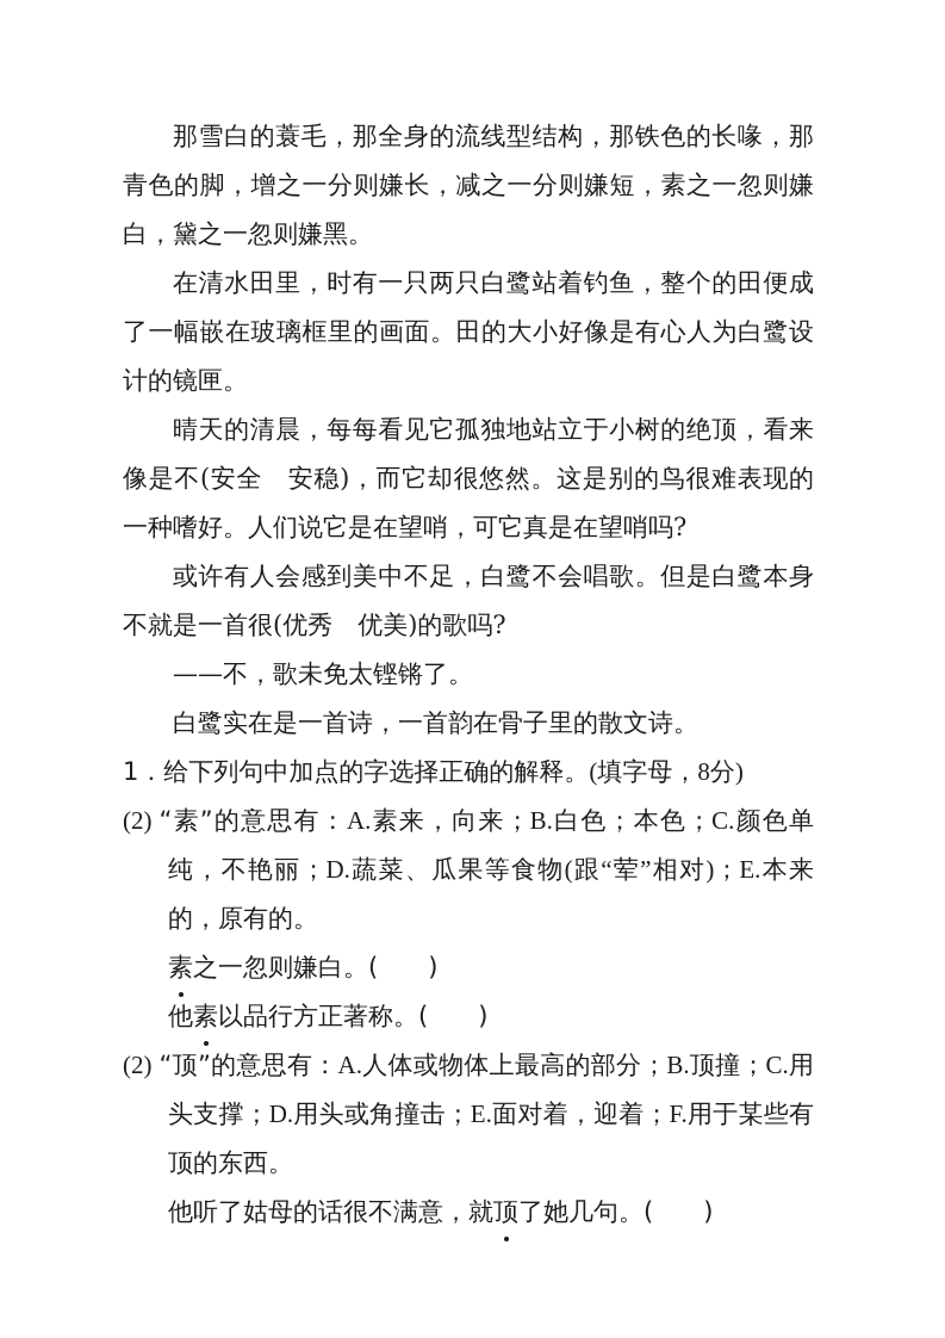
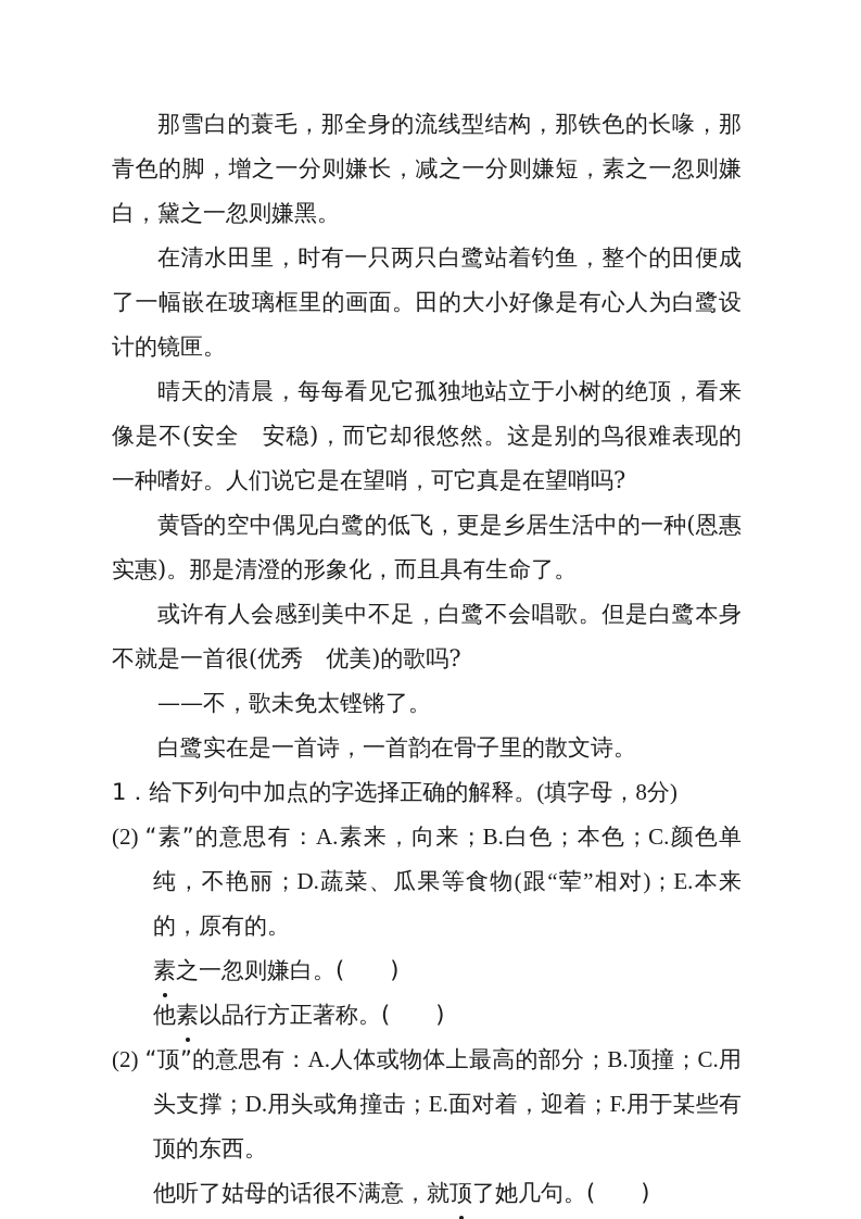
  那雪白的蓑毛，那全身的流线型结构，那铁色的长喙，那青色的脚，增之一分则嫌长，减之一分则嫌短，素之一忽则嫌白，黛之一忽则嫌黑。
  在清水田里，时有一只两只白鹭站着钓鱼，整个的田便成了一幅嵌在玻璃框里的画面。田的大小好像是有心人为白鹭设计的镜匣。
  晴天的清晨，每每看见它孤独地站立于小树的绝顶，看来像是不(安全 安稳)，而它却很悠然。这是别的鸟很难表现的一种嗜好。人们说它是在望哨，可它真是在望哨吗?
+ 黄昏的空中偶见白鹭的低飞，更是乡居生活中的一种(恩惠 实惠)。那是清澄的形象化，而且具有生命了。
  或许有人会感到美中不足，白鹭不会唱歌。但是白鹭本身不就是一首很(优秀 优美)的歌吗?
  ——不，歌未免太铿锵了。
  白鹭实在是一首诗，一首韵在骨子里的散文诗。
  1．给下列句中加点的字选择正确的解释。(填字母，8分)
  (2) “素”的意思有：A.素来，向来；B.白色；本色；C.颜色单纯，不艳丽；D.蔬菜、瓜果等食物(跟“荤”相对)；E.本来的，原有的。
  素之一忽则嫌白。( )
  他素以品行方正著称。( )
  (2) “顶”的意思有：A.人体或物体上最高的部分；B.顶撞；C.用头支撑；D.用头或角撞击；E.面对着，迎着；F.用于某些有顶的东西。
  他听了姑母的话很不满意，就顶了她几句。( )
